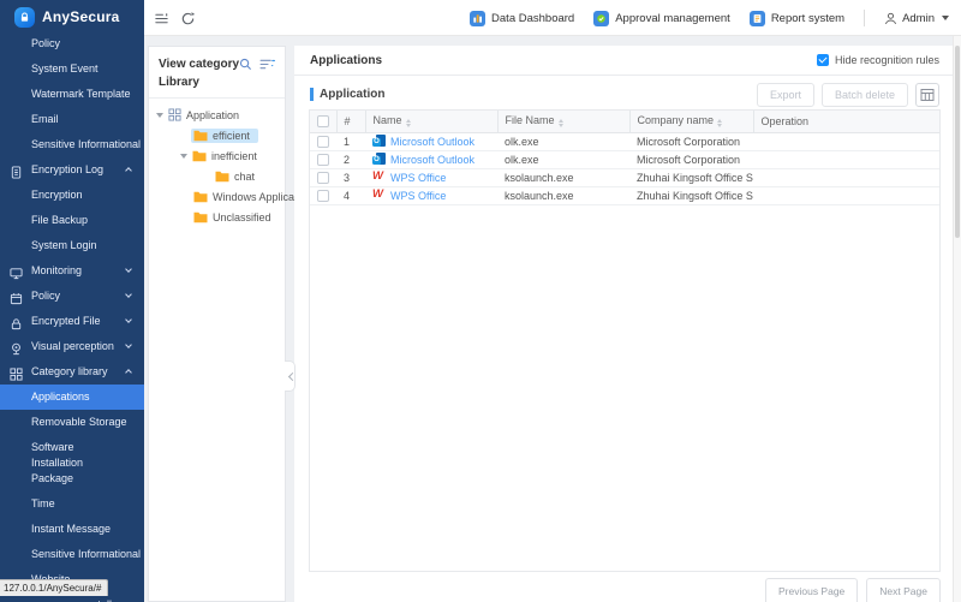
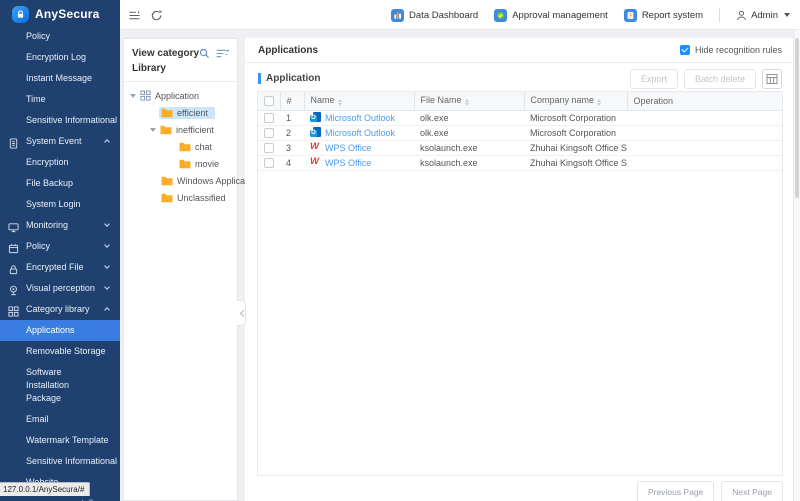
  AnySecura
  Policy
- System Event
+ Encryption Log
- Watermark Template
+ Instant Message
- Email
+ Time
  Sensitive Informational
- Encryption Log
+ System Event
  Encryption
  File Backup
  System Login
  Monitoring
  Policy
  Encrypted File
  Visual perception
  Category library
  Applications
  Removable Storage
  Software Installation Package
- Time
+ Email
- Instant Message
+ Watermark Template
  Sensitive Informational
  127.0.0.1/AnySecura/#
  Data Dashboard
  Approval management
  Report system
  Admin
  View category Library
  Application
  efficient
  inefficient
  chat
+ movie
  Windows Applica
  Unclassified
  Applications
  Hide recognition rules
  Application
  Export
  Batch delete
  	#	Name	File Name	Company name	Operation
  	1	Microsoft Outlook	olk.exe	Microsoft Corporation
  	2	Microsoft Outlook	olk.exe	Microsoft Corporation
  	3	WPS Office	ksolaunch.exe	Zhuhai Kingsoft Office S
  	4	WPS Office	ksolaunch.exe	Zhuhai Kingsoft Office S
  Previous Page
  Next Page
